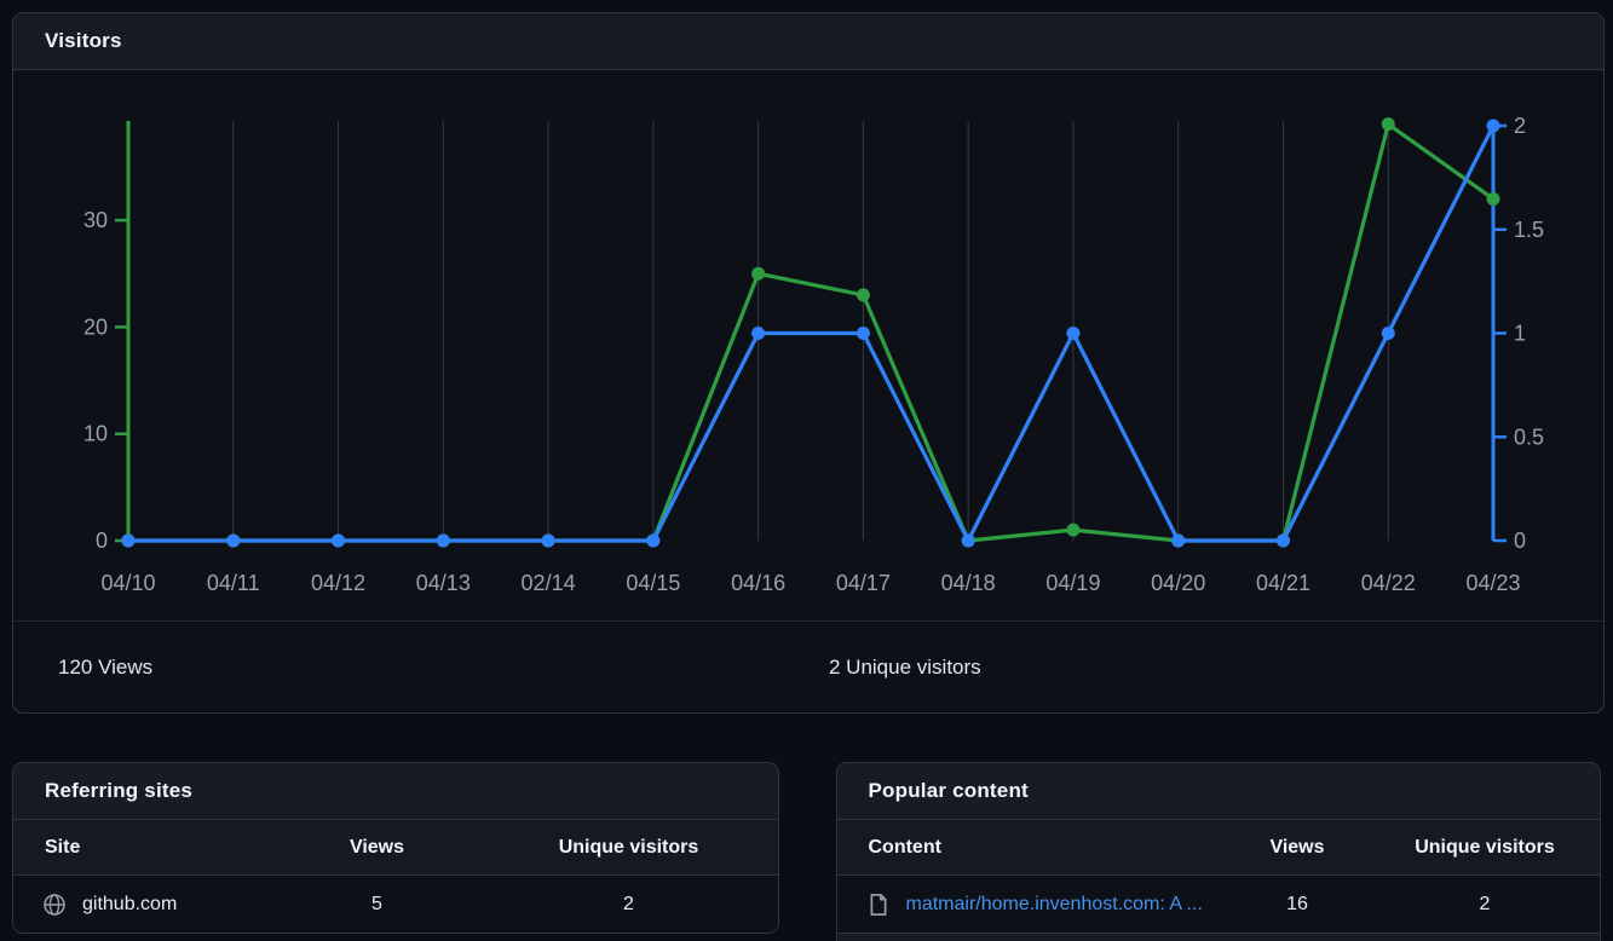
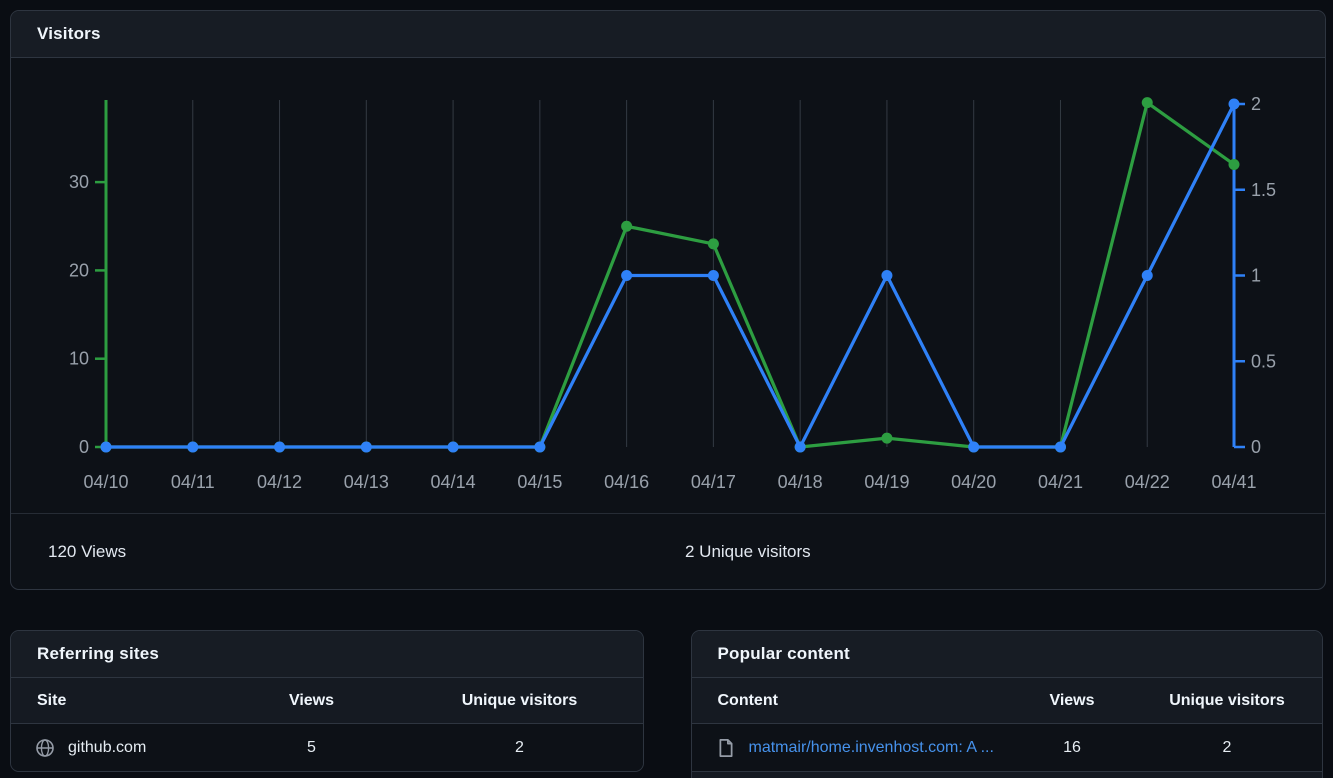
  Visitors
  0
  10
  20
  30
  0
  0.5
  1
  1.5
  2
  04/10
  04/11
  04/12
  04/13
- 02/14
+ 04/14
  04/15
  04/16
  04/17
  04/18
  04/19
  04/20
  04/21
  04/22
- 04/23
+ 04/41
  120 Views
  2 Unique visitors
  Referring sites
  Site
  Views
  Unique visitors
  github.com
  5
  2
  Popular content
  Content
  Views
  Unique visitors
  matmair/home.invenhost.com: A ...
  16
  2
